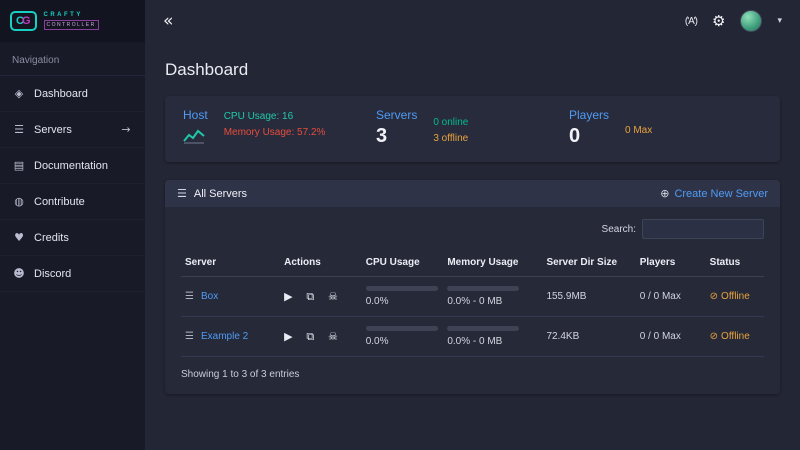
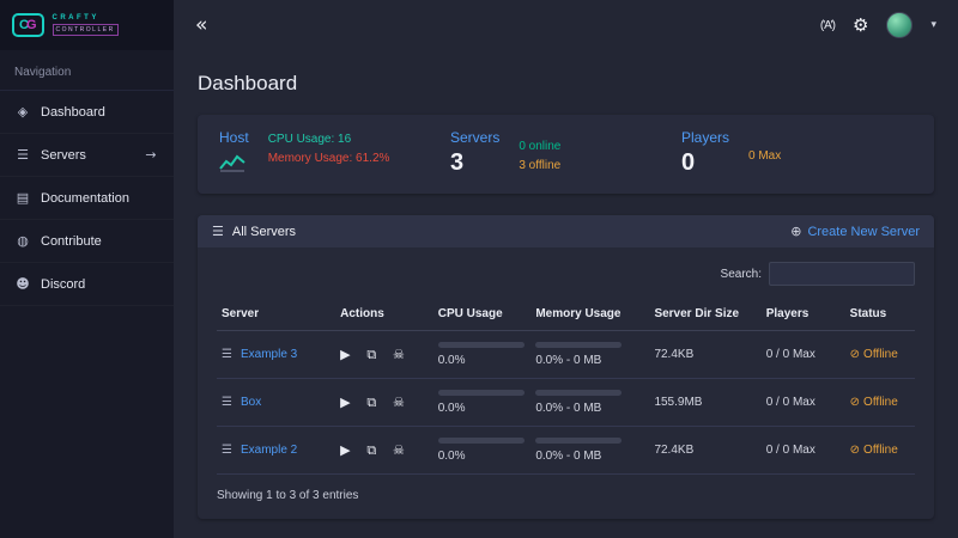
  CG
  Navigation
  ◈
  Dashboard
  ☰
  Servers
  →
  ▤
  Documentation
  ◍
  Contribute
- ♥
- Credits
  ☻
  Discord
  «
  ('A')
  ⚙
  ▾
  Dashboard
  Host
  CPU Usage: 16
- Memory Usage: 57.2%
+ Memory Usage: 61.2%
  Servers
  3
  0 online
  3 offline
  Players
  0
  0 Max
  ☰
  All Servers
  ⊕
  Create New Server
  Search:
  Server	Actions	CPU Usage	Memory Usage	Server Dir Size	Players	Status
+ ☰ Example 3	▶ ⧉ ☠	0.0%	0.0% - 0 MB	72.4KB	0 / 0 Max	⊘ Offline
  ☰ Box	▶ ⧉ ☠	0.0%	0.0% - 0 MB	155.9MB	0 / 0 Max	⊘ Offline
  ☰ Example 2	▶ ⧉ ☠	0.0%	0.0% - 0 MB	72.4KB	0 / 0 Max	⊘ Offline
  Showing 1 to 3 of 3 entries
